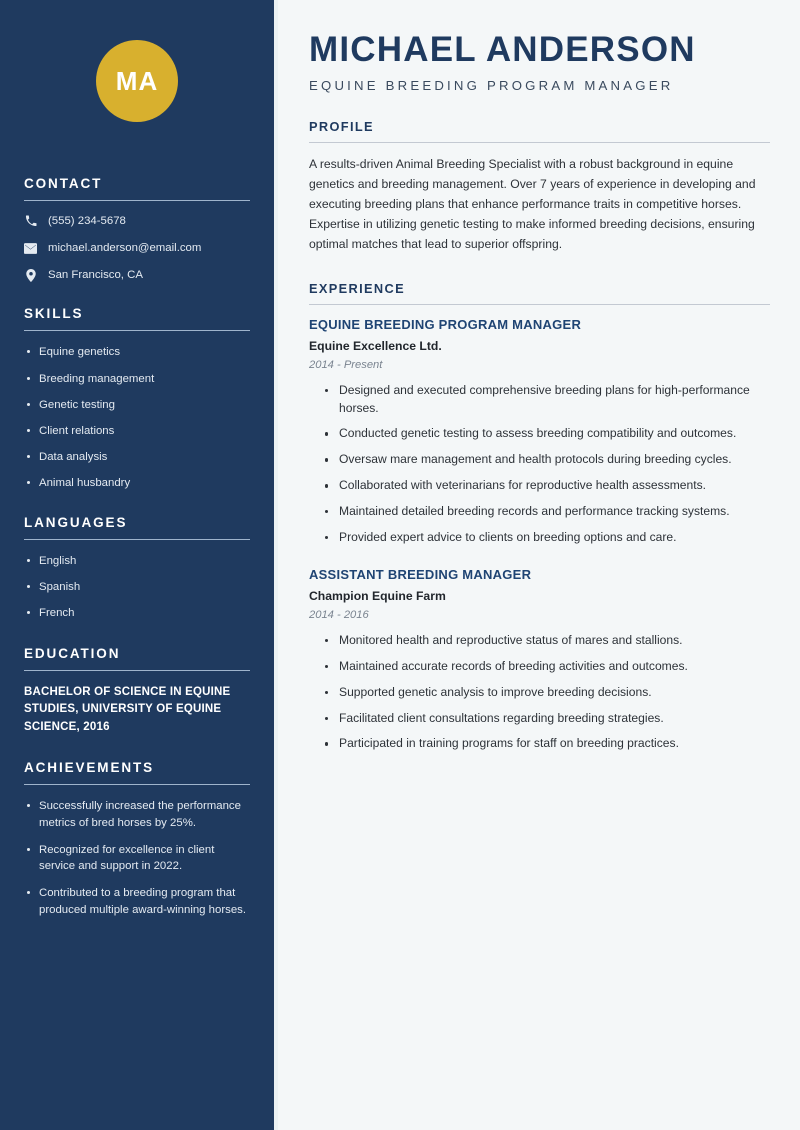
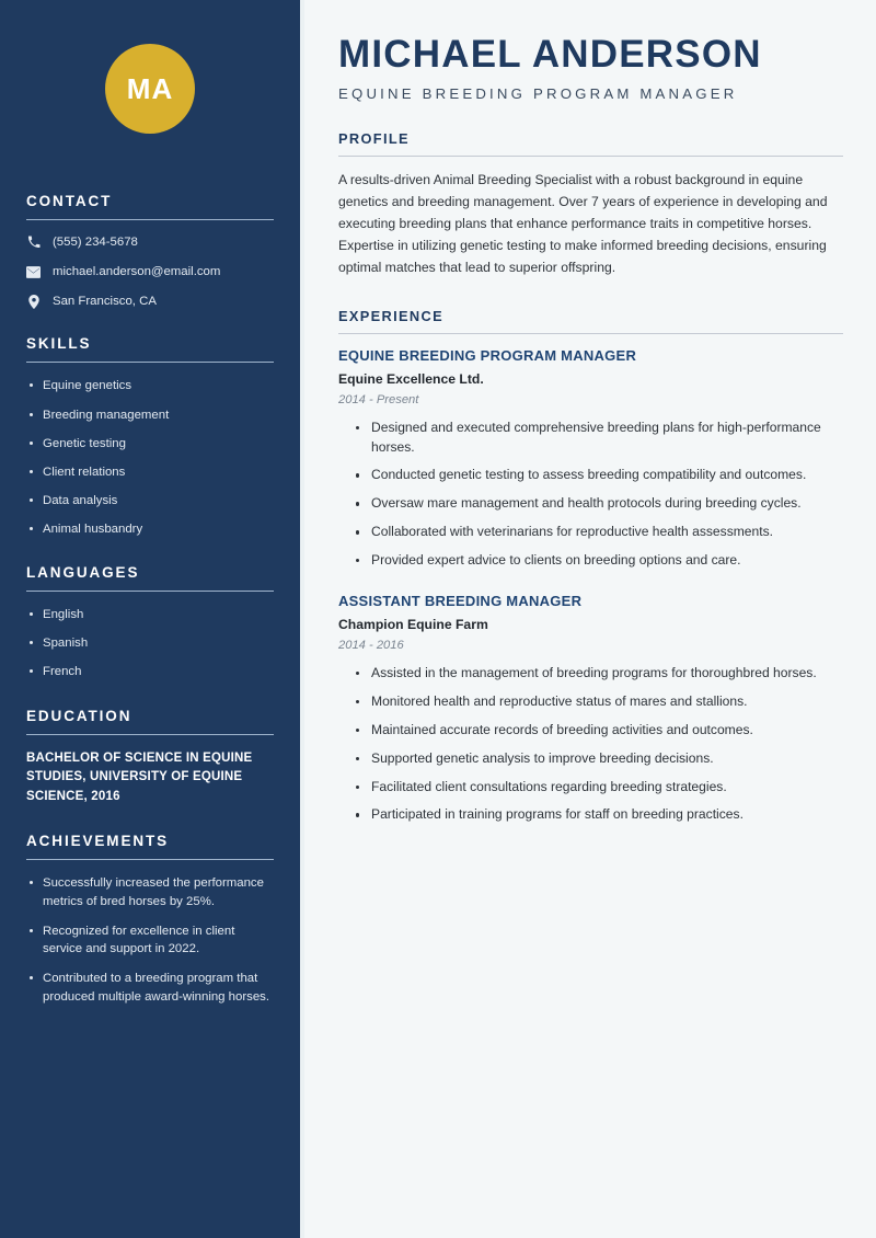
  MA
  CONTACT
  (555) 234-5678
  michael.anderson@email.com
  San Francisco, CA
  SKILLS
  Equine genetics
  Breeding management
  Genetic testing
  Client relations
  Data analysis
  Animal husbandry
  LANGUAGES
  English
  Spanish
  French
  EDUCATION
  BACHELOR OF SCIENCE IN EQUINE STUDIES, UNIVERSITY OF EQUINE SCIENCE, 2016
  ACHIEVEMENTS
  Successfully increased the performance metrics of bred horses by 25%.
  Recognized for excellence in client service and support in 2022.
  Contributed to a breeding program that produced multiple award-winning horses.
  MICHAEL ANDERSON
  EQUINE BREEDING PROGRAM MANAGER
  PROFILE
  A results-driven Animal Breeding Specialist with a robust background in equine genetics and breeding management. Over 7 years of experience in developing and executing breeding plans that enhance performance traits in competitive horses. Expertise in utilizing genetic testing to make informed breeding decisions, ensuring optimal matches that lead to superior offspring.
  EXPERIENCE
  EQUINE BREEDING PROGRAM MANAGER
  Equine Excellence Ltd.
  2014 - Present
  Designed and executed comprehensive breeding plans for high-performance horses.
  Conducted genetic testing to assess breeding compatibility and outcomes.
  Oversaw mare management and health protocols during breeding cycles.
  Collaborated with veterinarians for reproductive health assessments.
- Maintained detailed breeding records and performance tracking systems.
  Provided expert advice to clients on breeding options and care.
  ASSISTANT BREEDING MANAGER
  Champion Equine Farm
  2014 - 2016
+ Assisted in the management of breeding programs for thoroughbred horses.
  Monitored health and reproductive status of mares and stallions.
  Maintained accurate records of breeding activities and outcomes.
  Supported genetic analysis to improve breeding decisions.
  Facilitated client consultations regarding breeding strategies.
  Participated in training programs for staff on breeding practices.
